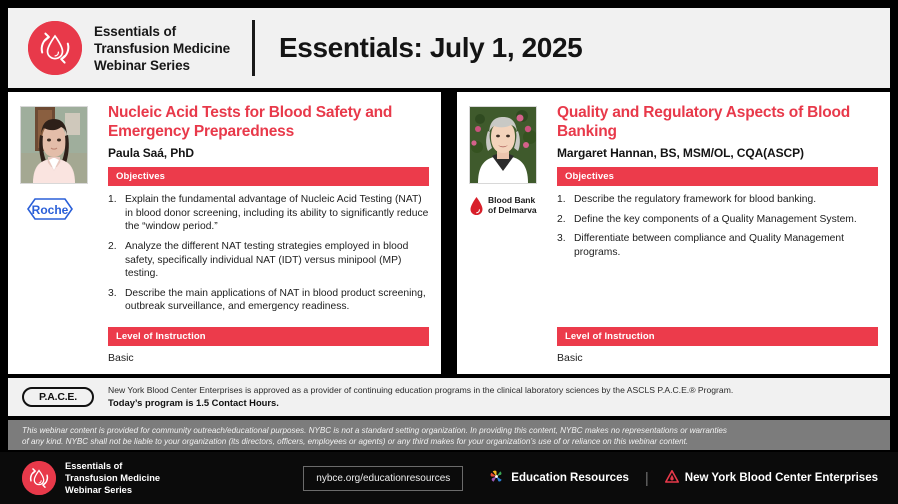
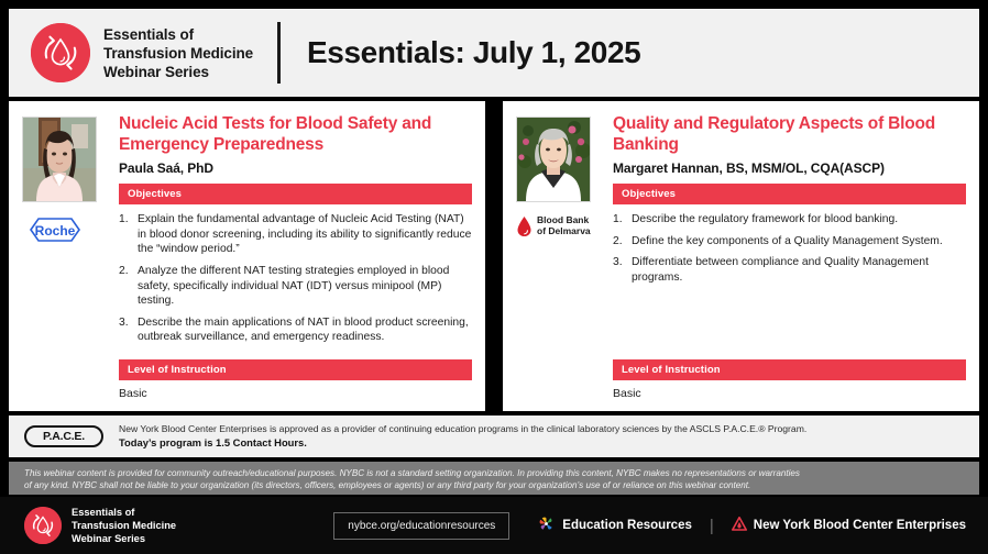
  Essentials of
  Transfusion Medicine
  Webinar Series
  Essentials: July 1, 2025
  Roche
  Nucleic Acid Tests for Blood Safety and Emergency Preparedness
  Paula Saá, PhD
  Objectives
  1.
  Explain the fundamental advantage of Nucleic Acid Testing (NAT) in blood donor screening, including its ability to significantly reduce the “window period.”
  2.
  Analyze the different NAT testing strategies employed in blood safety, specifically individual NAT (IDT) versus minipool (MP) testing.
  3.
  Describe the main applications of NAT in blood product screening, outbreak surveillance, and emergency readiness.
  Level of Instruction
  Basic
  Blood Bank
  of Delmarva
  Quality and Regulatory Aspects of Blood Banking
  Margaret Hannan, BS, MSM/OL, CQA(ASCP)
  Objectives
  1.
  Describe the regulatory framework for blood banking.
  2.
  Define the key components of a Quality Management System.
  3.
  Differentiate between compliance and Quality Management programs.
  Level of Instruction
  Basic
  P.A.C.E.
  New York Blood Center Enterprises is approved as a provider of continuing education programs in the clinical laboratory sciences by the ASCLS P.A.C.E.® Program.
  Today’s program is 1.5 Contact Hours.
  This webinar content is provided for community outreach/educational purposes. NYBC is not a standard setting organization. In providing this content, NYBC makes no representations or warranties
- of any kind. NYBC shall not be liable to your organization (its directors, officers, employees or agents) or any third makes for your organization’s use of or reliance on this webinar content.
+ of any kind. NYBC shall not be liable to your organization (its directors, officers, employees or agents) or any third party for your organization’s use of or reliance on this webinar content.
  Essentials of
  Transfusion Medicine
  Webinar Series
  nybce.org/educationresources
  Education Resources
  |
  New York Blood Center Enterprises
